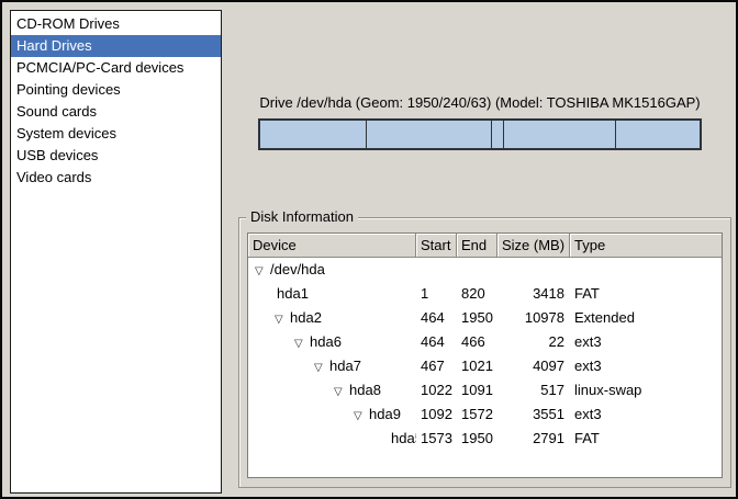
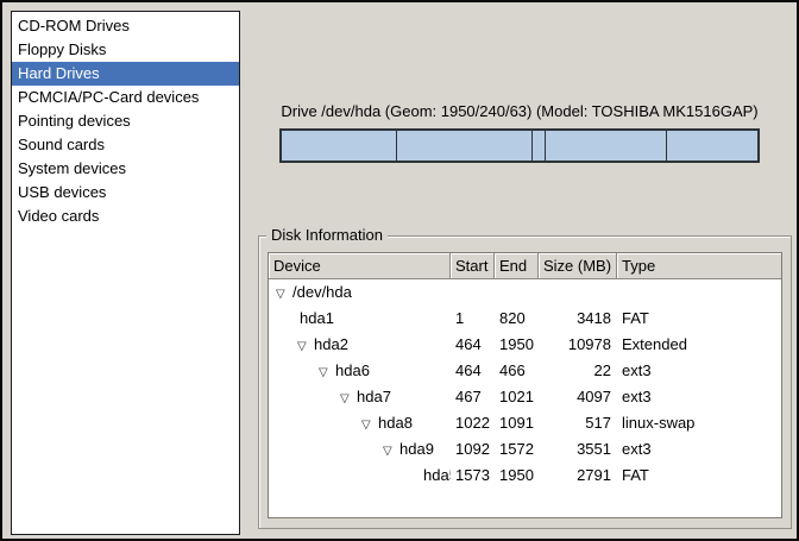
  CD-ROM Drives
+ Floppy Disks
  Hard Drives
  PCMCIA/PC-Card devices
  Pointing devices
  Sound cards
  System devices
  USB devices
  Video cards
  Drive /dev/hda (Geom: 1950/240/63) (Model: TOSHIBA MK1516GAP)
  Disk Information
  Device
  Start
  End
  Size (MB)
  Type
  ▽ /dev/hda
  hda1
  1
  820
  3418
  FAT
  ▽ hda2
  464
  1950
  10978
  Extended
  ▽ hda6
  464
  466
  22
  ext3
  ▽ hda7
  467
  1021
  4097
  ext3
  ▽ hda8
  1022
  1091
  517
  linux-swap
  ▽ hda9
  1092
  1572
  3551
  ext3
  hda
  1573
  1950
  2791
  FAT
